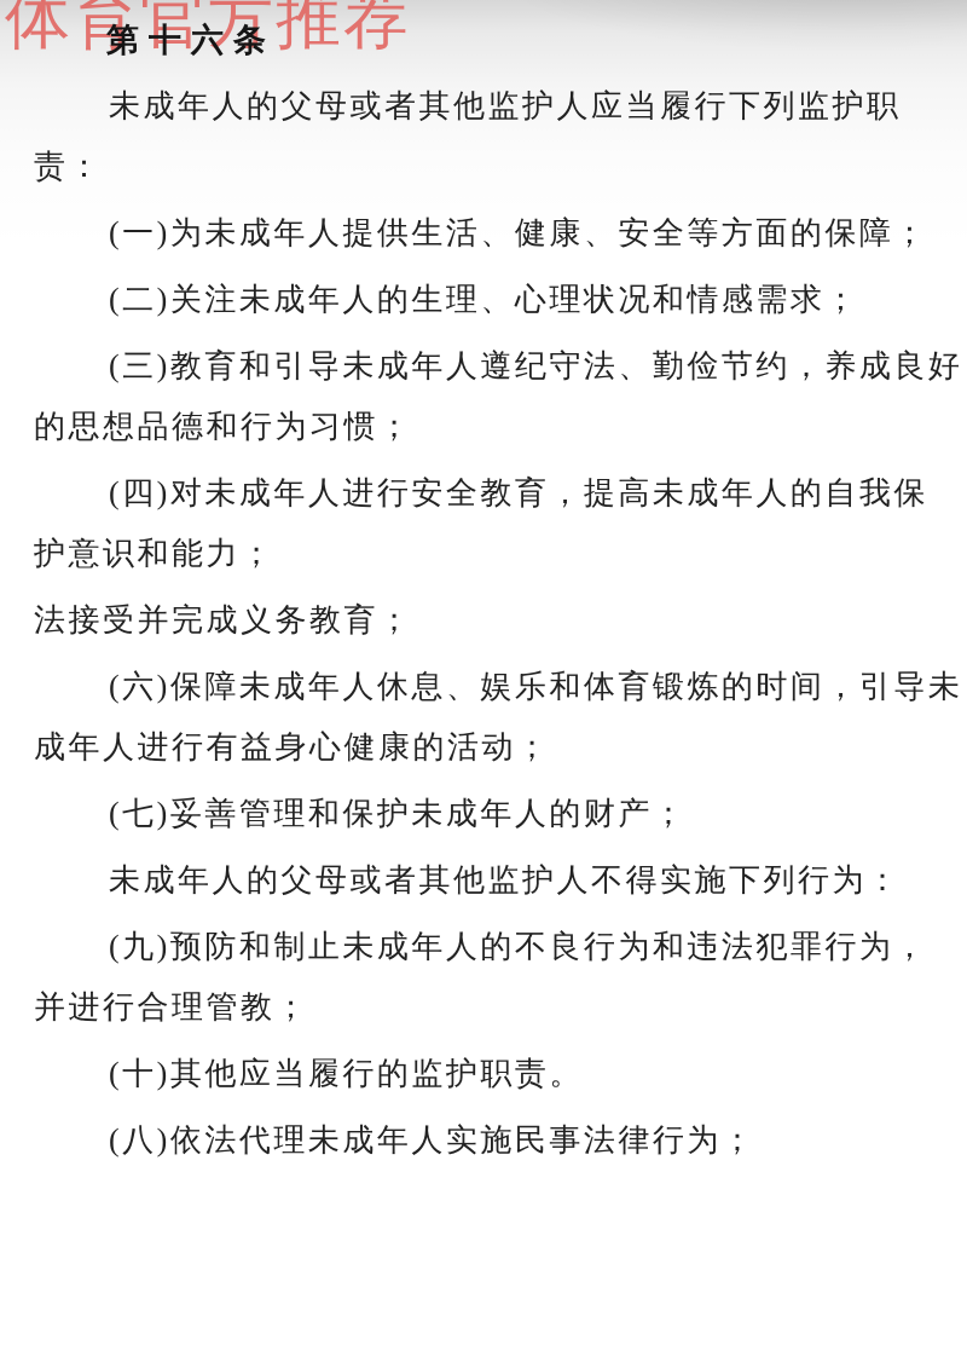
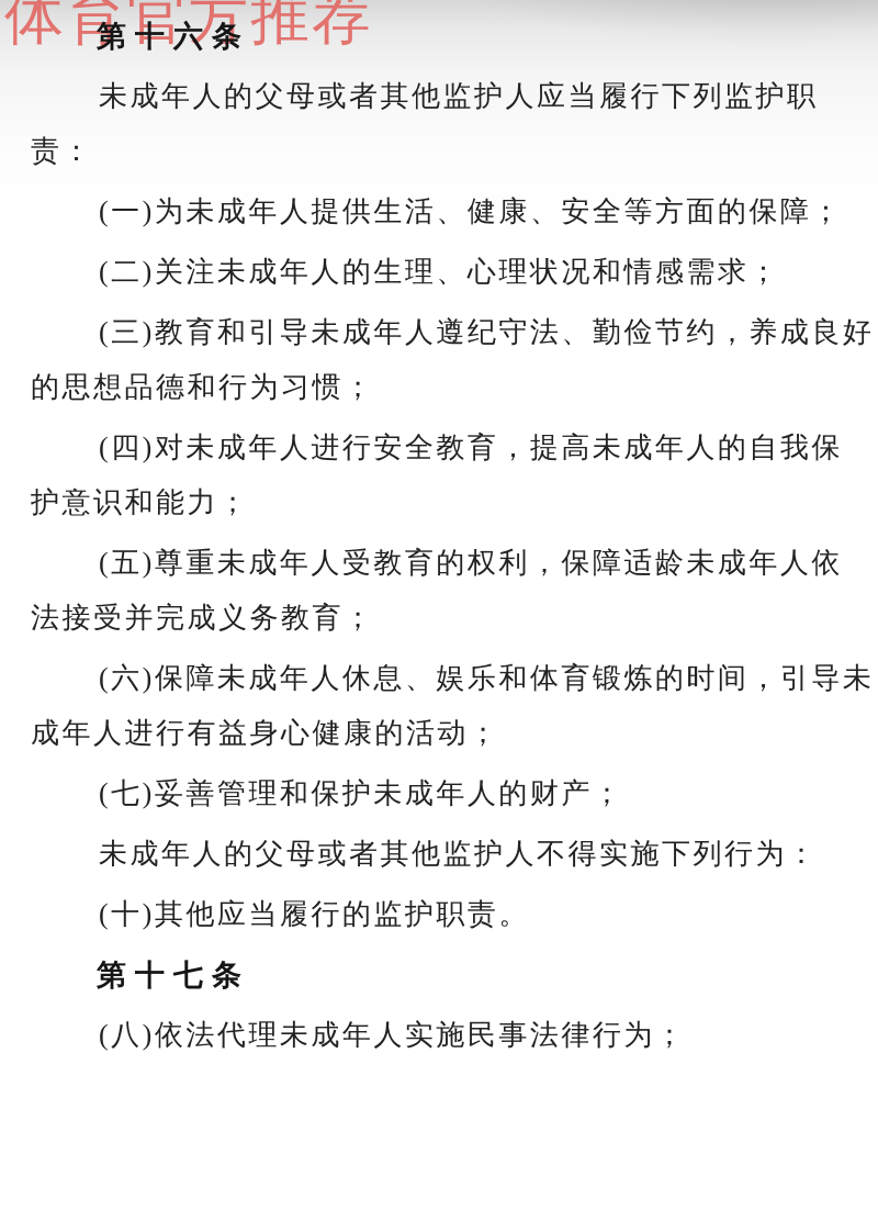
  体育官方推荐
  第十六条
  未成年人的父母或者其他监护人应当履行下列监护职
  责：
  (一)为未成年人提供生活、健康、安全等方面的保障；
  (二)关注未成年人的生理、心理状况和情感需求；
  (三)教育和引导未成年人遵纪守法、勤俭节约，养成良好
  的思想品德和行为习惯；
  (四)对未成年人进行安全教育，提高未成年人的自我保
  护意识和能力；
+ (五)尊重未成年人受教育的权利，保障适龄未成年人依
  法接受并完成义务教育；
  (六)保障未成年人休息、娱乐和体育锻炼的时间，引导未
  成年人进行有益身心健康的活动；
  (七)妥善管理和保护未成年人的财产；
  未成年人的父母或者其他监护人不得实施下列行为：
- (九)预防和制止未成年人的不良行为和违法犯罪行为，
- 并进行合理管教；
  (十)其他应当履行的监护职责。
+ 第十七条
  (八)依法代理未成年人实施民事法律行为；
